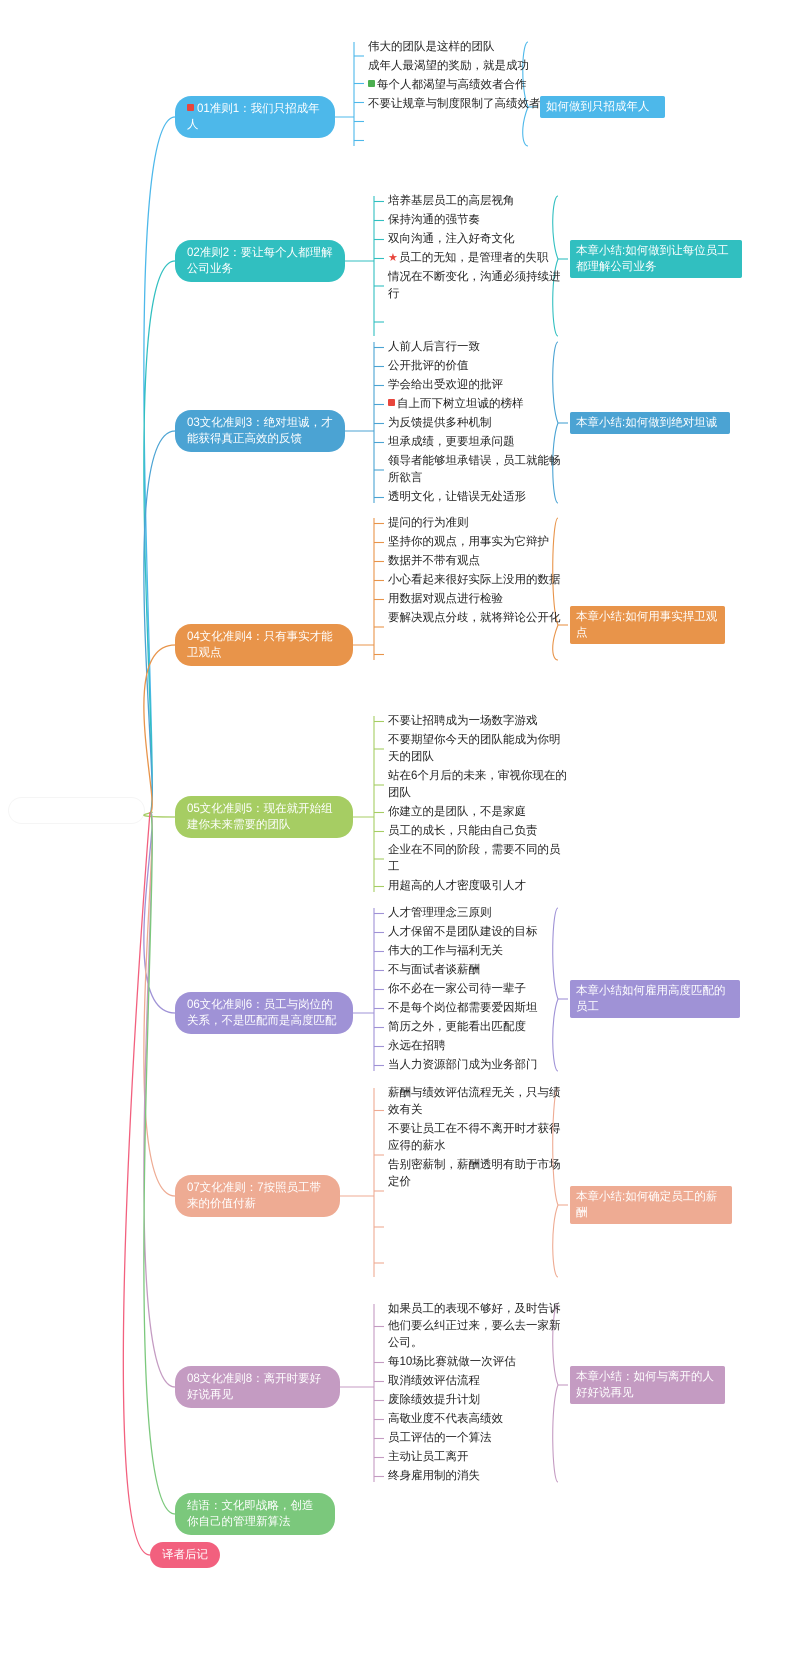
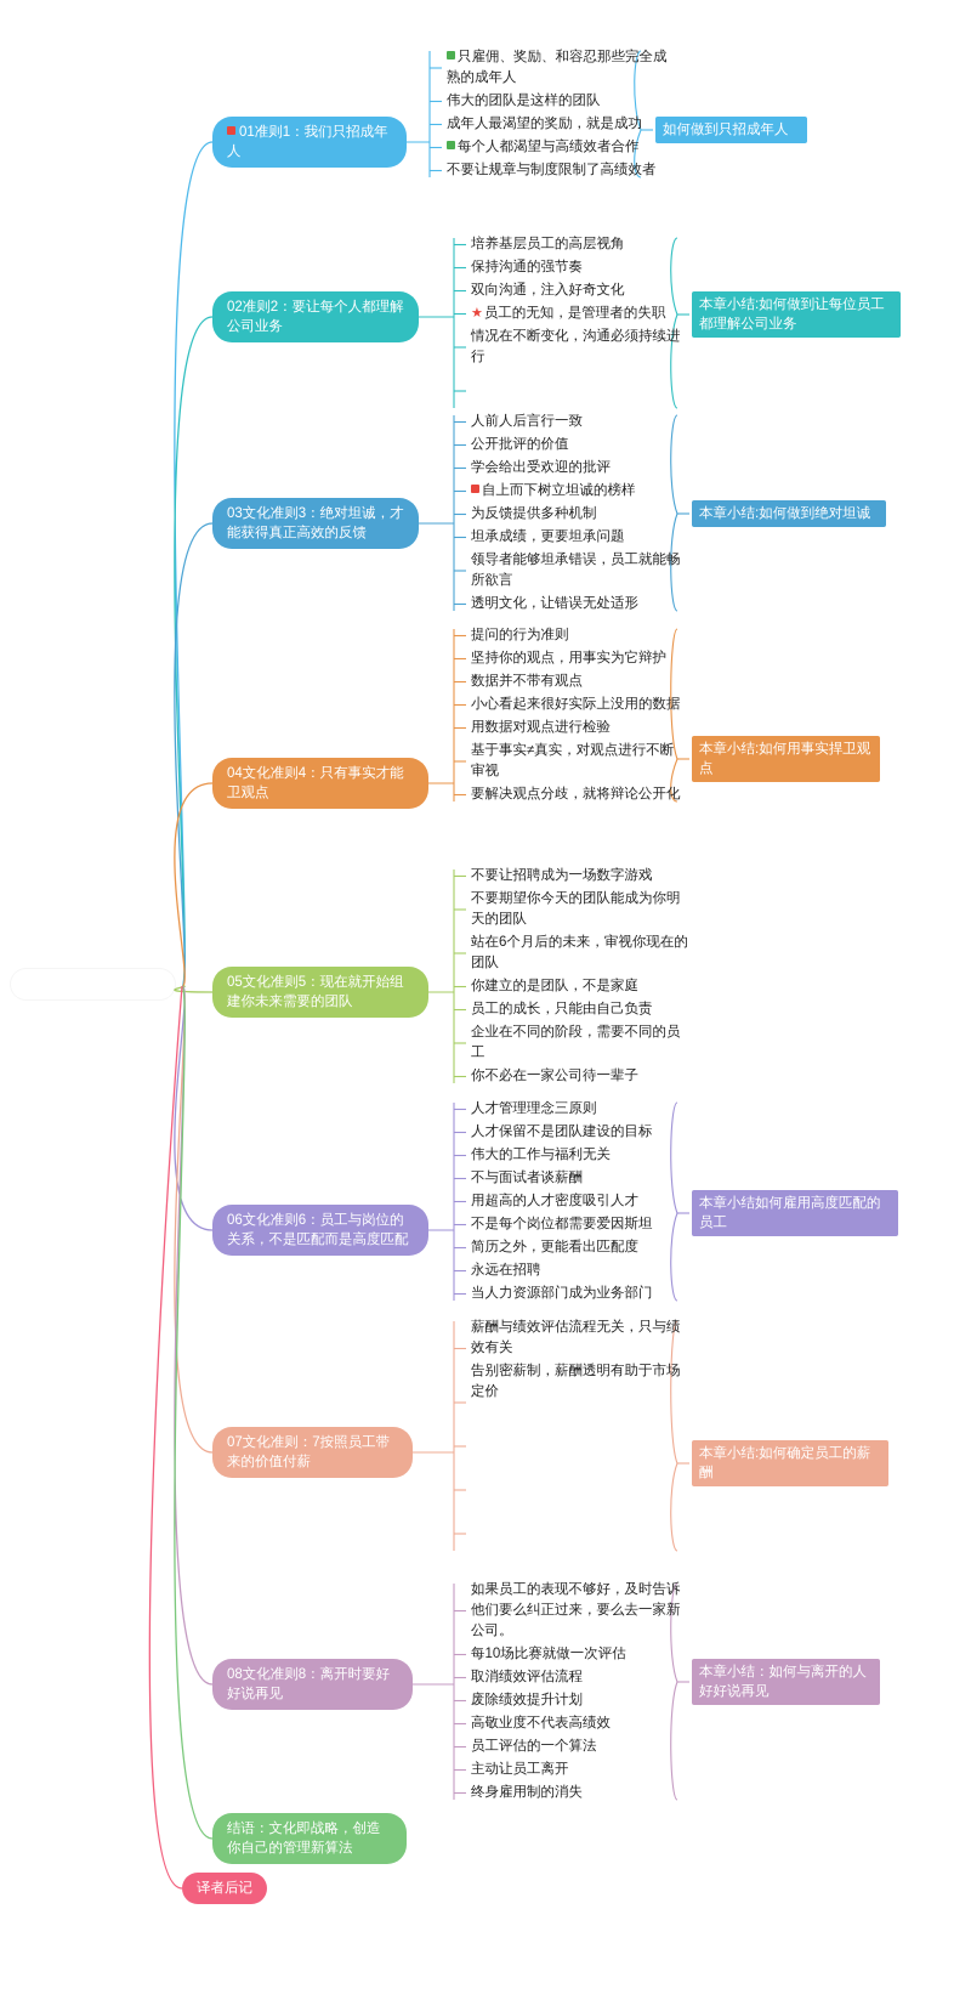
  01准则1：我们只招成年人
+ 只雇佣、奖励、和容忍那些完全成熟的成年人
  伟大的团队是这样的团队
  成年人最渴望的奖励，就是成功
  每个人都渴望与高绩效者合作
  不要让规章与制度限制了高绩效者
  如何做到只招成年人
  02准则2：要让每个人都理解公司业务
  培养基层员工的高层视角
  保持沟通的强节奏
  双向沟通，注入好奇文化
  ★员工的无知，是管理者的失职
  情况在不断变化，沟通必须持续进行
  本章小结:如何做到让每位员工都理解公司业务
  03文化准则3：绝对坦诚，才能获得真正高效的反馈
  人前人后言行一致
  公开批评的价值
  学会给出受欢迎的批评
  自上而下树立坦诚的榜样
  为反馈提供多种机制
  坦承成绩，更要坦承问题
  领导者能够坦承错误，员工就能畅所欲言
  透明文化，让错误无处适形
  本章小结:如何做到绝对坦诚
  04文化准则4：只有事实才能卫观点
  提问的行为准则
  坚持你的观点，用事实为它辩护
  数据并不带有观点
  小心看起来很好实际上没用的数据
  用数据对观点进行检验
+ 基于事实≠真实，对观点进行不断审视
  要解决观点分歧，就将辩论公开化
  本章小结:如何用事实捍卫观点
  05文化准则5：现在就开始组建你未来需要的团队
  不要让招聘成为一场数字游戏
  不要期望你今天的团队能成为你明天的团队
  站在6个月后的未来，审视你现在的团队
  你建立的是团队，不是家庭
  员工的成长，只能由自己负责
  企业在不同的阶段，需要不同的员工
- 用超高的人才密度吸引人才
+ 你不必在一家公司待一辈子
  06文化准则6：员工与岗位的关系，不是匹配而是高度匹配
  人才管理理念三原则
  人才保留不是团队建设的目标
  伟大的工作与福利无关
  不与面试者谈薪酬
- 你不必在一家公司待一辈子
+ 用超高的人才密度吸引人才
  不是每个岗位都需要爱因斯坦
  简历之外，更能看出匹配度
  永远在招聘
  当人力资源部门成为业务部门
  本章小结如何雇用高度匹配的员工
  07文化准则：7按照员工带来的价值付薪
  薪酬与绩效评估流程无关，只与绩效有关
- 不要让员工在不得不离开时才获得应得的薪水
  告别密薪制，薪酬透明有助于市场定价
  本章小结:如何确定员工的薪酬
  08文化准则8：离开时要好好说再见
  如果员工的表现不够好，及时告诉他们要么纠正过来，要么去一家新公司。
  每10场比赛就做一次评估
  取消绩效评估流程
  废除绩效提升计划
  高敬业度不代表高绩效
  员工评估的一个算法
  主动让员工离开
  终身雇用制的消失
  本章小结：如何与离开的人好好说再见
  结语：文化即战略，创造你自己的管理新算法
  译者后记
